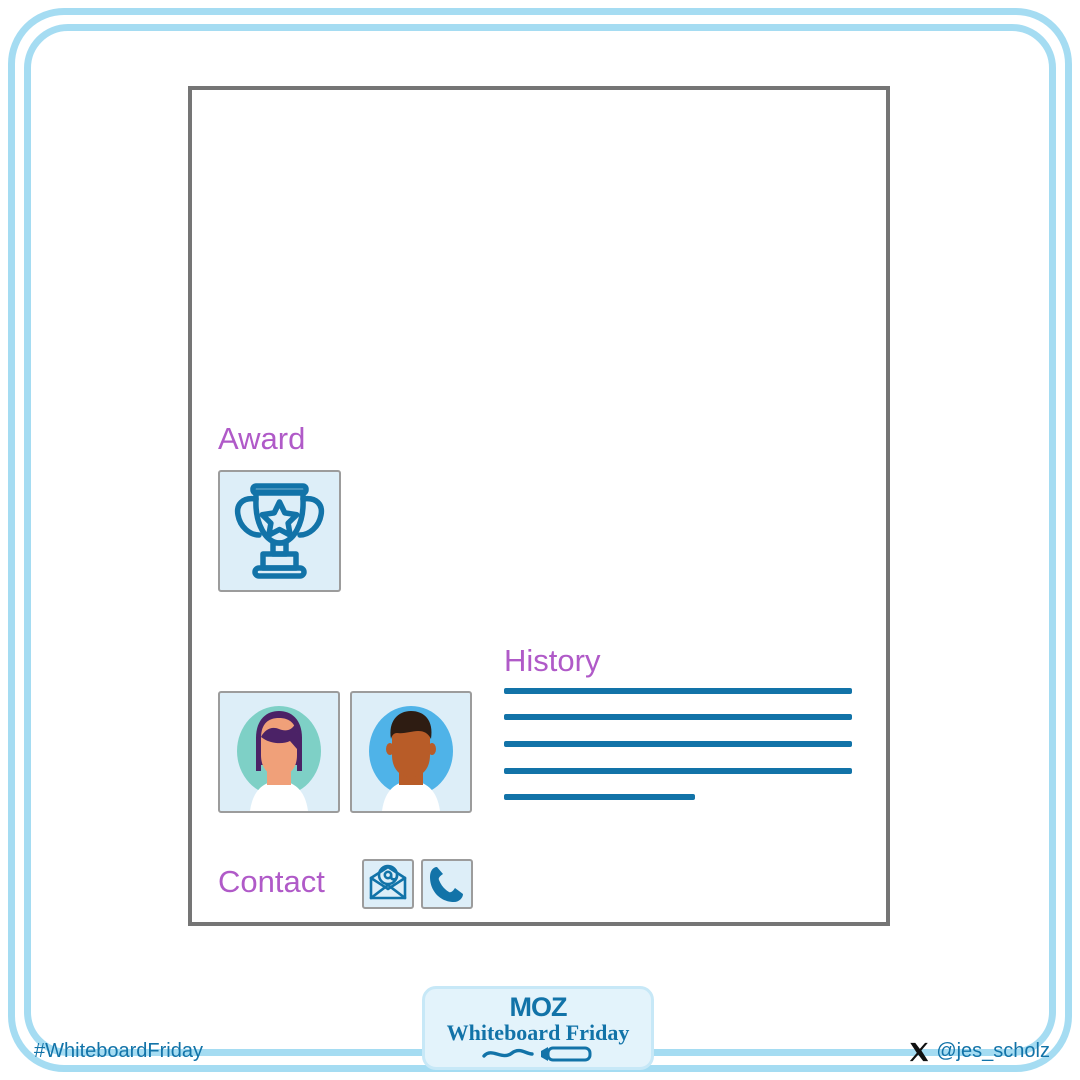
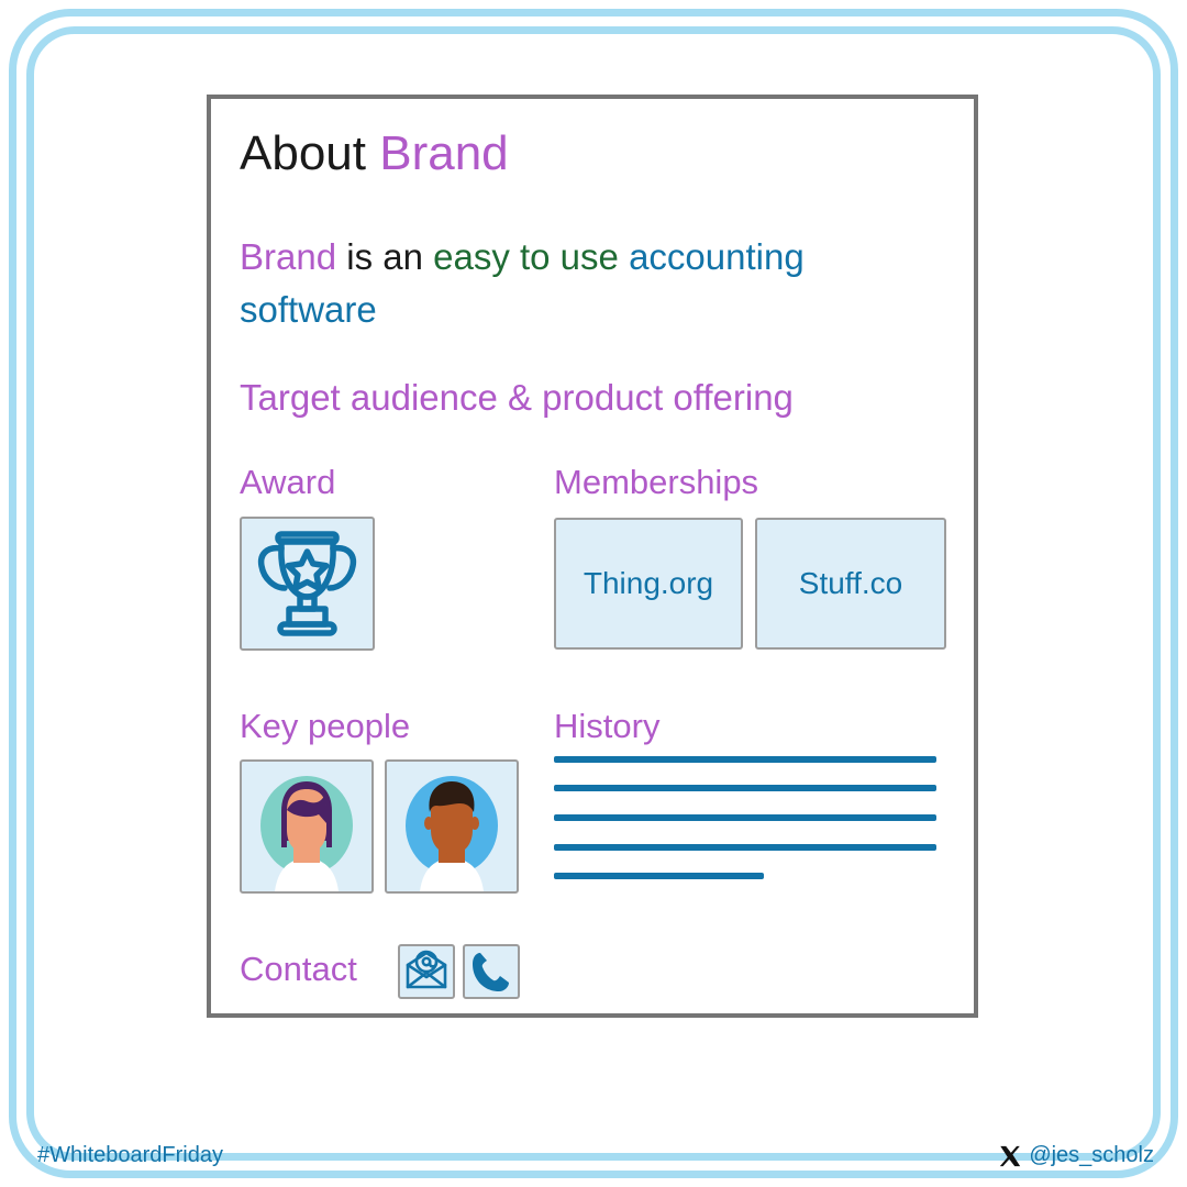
+ About Brand
+ Brand is an easy to use accounting software
+ Target audience & product offering
  Award
+ Memberships
+ Thing.org
+ Stuff.co
+ Key people
  History
  Contact
- MOZ
- Whiteboard Friday
  #WhiteboardFriday
  @jes_scholz
